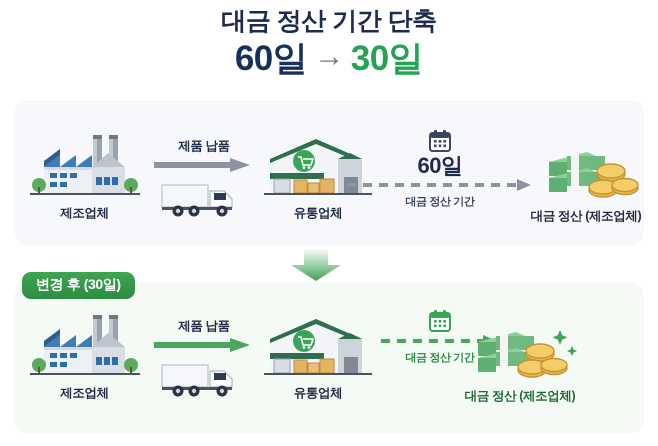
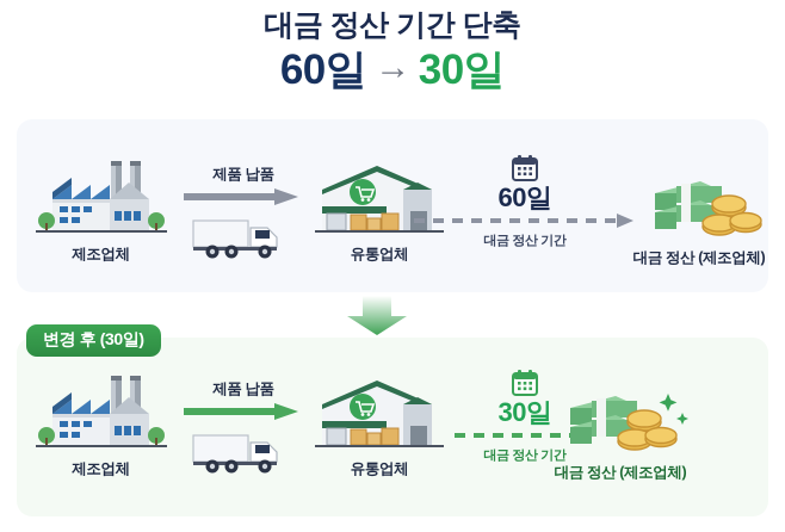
  대금 정산 기간 단축
  60일 → 30일
  제조업체
  제품 납품
  유통업체
  60일
  대금 정산 기간
  대금 정산 (제조업체)
  변경 후 (30일)
  제조업체
  제품 납품
  유통업체
+ 30일
  대금 정산 기간
  대금 정산 (제조업체)
